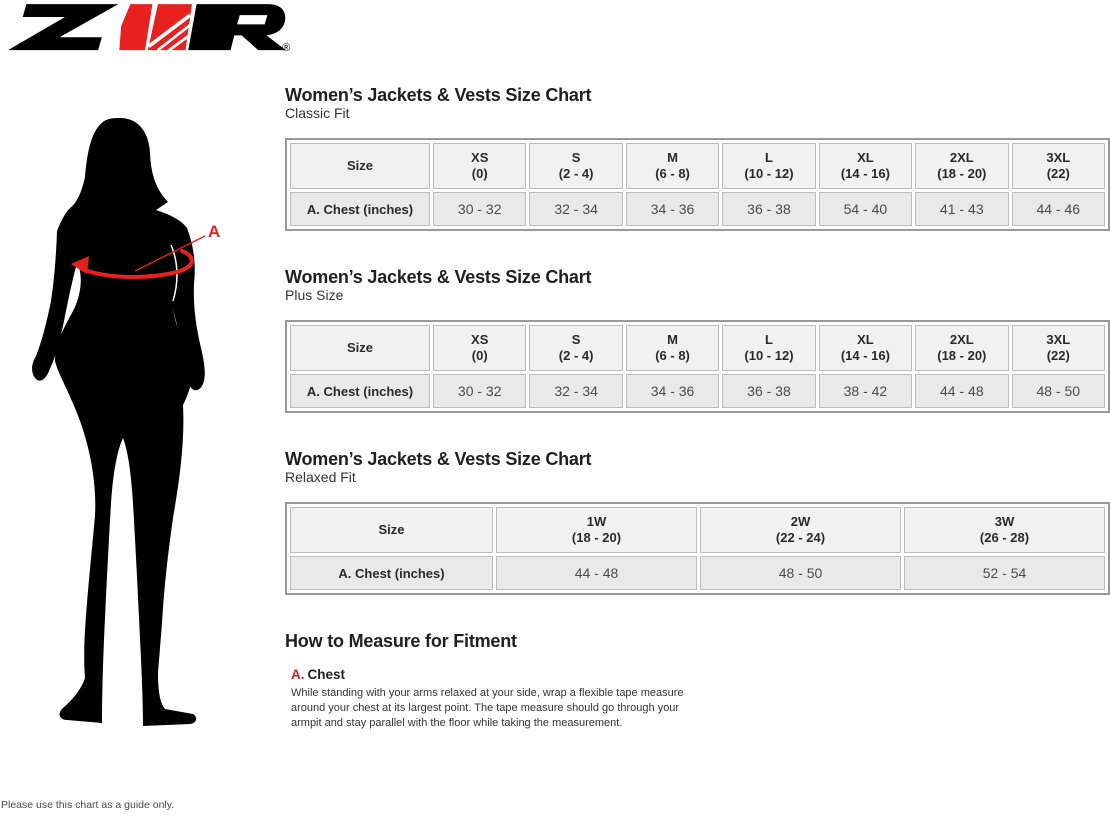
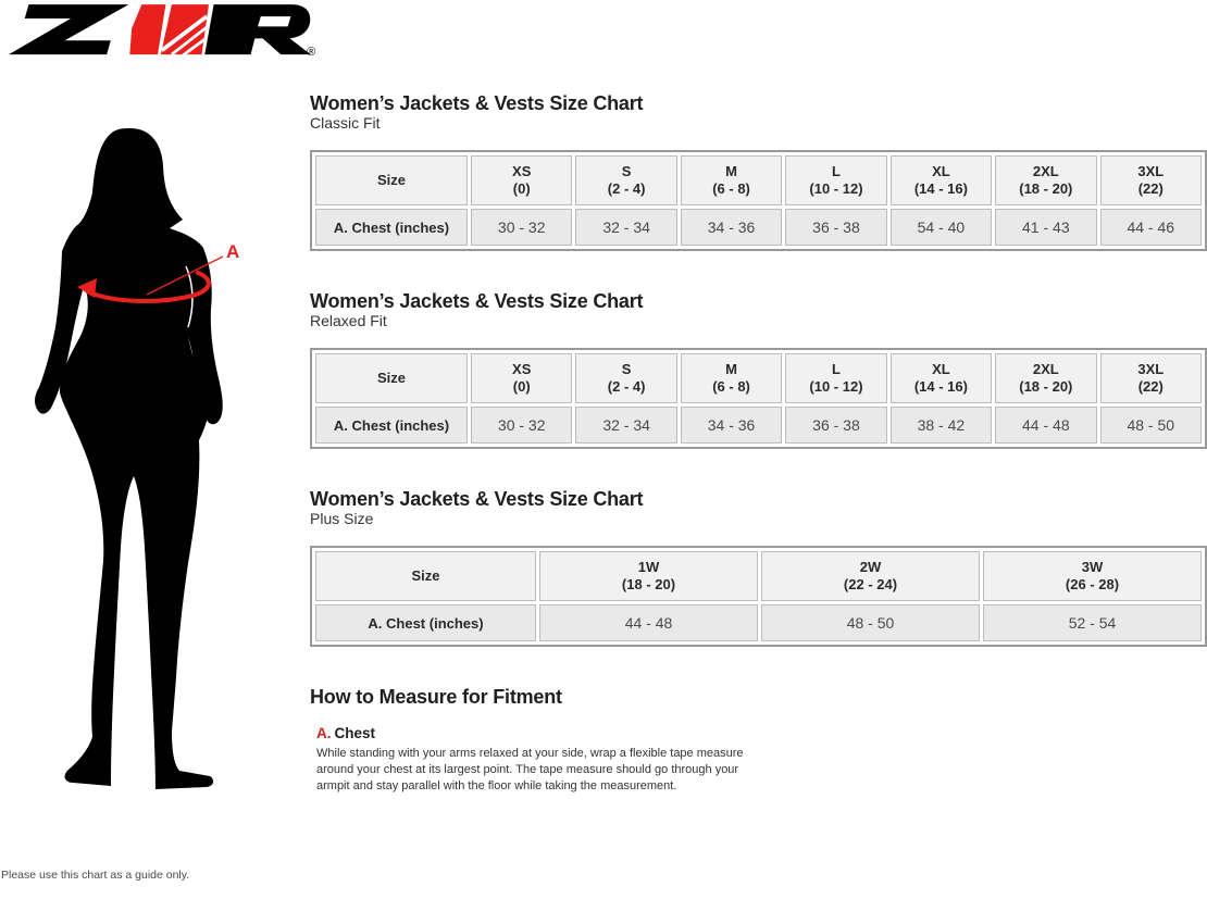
  ®
  A
  Women’s Jackets & Vests Size Chart
  Classic Fit
  Size	XS(0)	S(2 - 4)	M(6 - 8)	L(10 - 12)	XL(14 - 16)	2XL(18 - 20)	3XL(22)
  A. Chest (inches)	30 - 32	32 - 34	34 - 36	36 - 38	54 - 40	41 - 43	44 - 46
  Women’s Jackets & Vests Size Chart
- Plus Size
+ Relaxed Fit
  Size	XS(0)	S(2 - 4)	M(6 - 8)	L(10 - 12)	XL(14 - 16)	2XL(18 - 20)	3XL(22)
  A. Chest (inches)	30 - 32	32 - 34	34 - 36	36 - 38	38 - 42	44 - 48	48 - 50
  Women’s Jackets & Vests Size Chart
- Relaxed Fit
+ Plus Size
  Size	1W(18 - 20)	2W(22 - 24)	3W(26 - 28)
  A. Chest (inches)	44 - 48	48 - 50	52 - 54
  How to Measure for Fitment
  A. Chest
  While standing with your arms relaxed at your side, wrap a flexible tape measure around your chest at its largest point. The tape measure should go through your armpit and stay parallel with the floor while taking the measurement.
  Please use this chart as a guide only.
